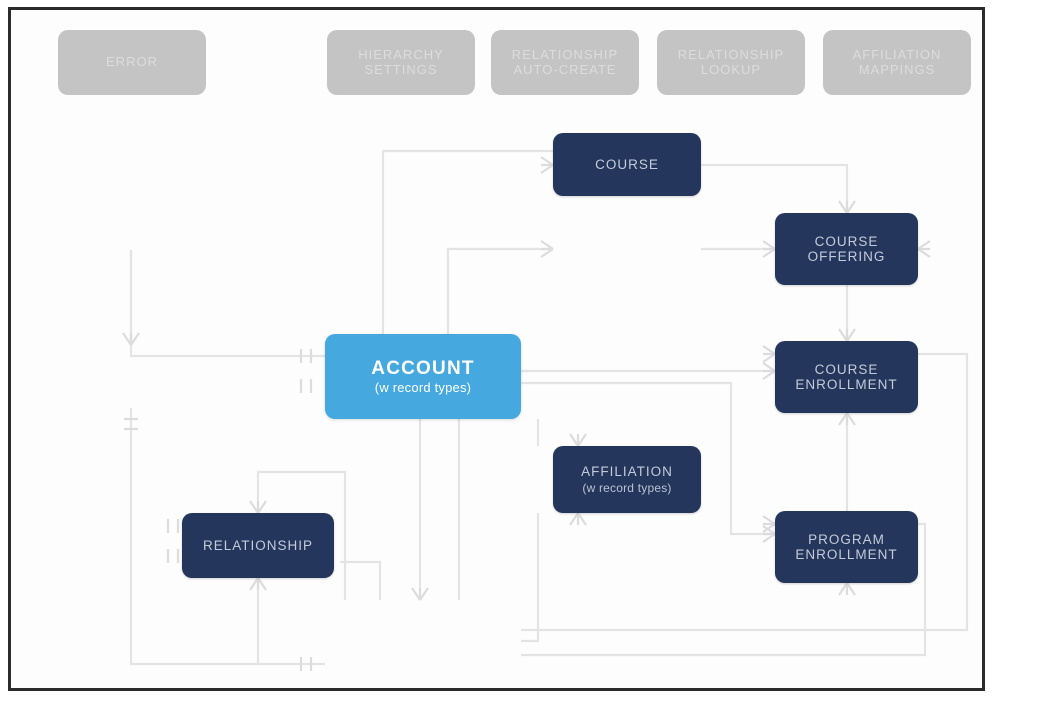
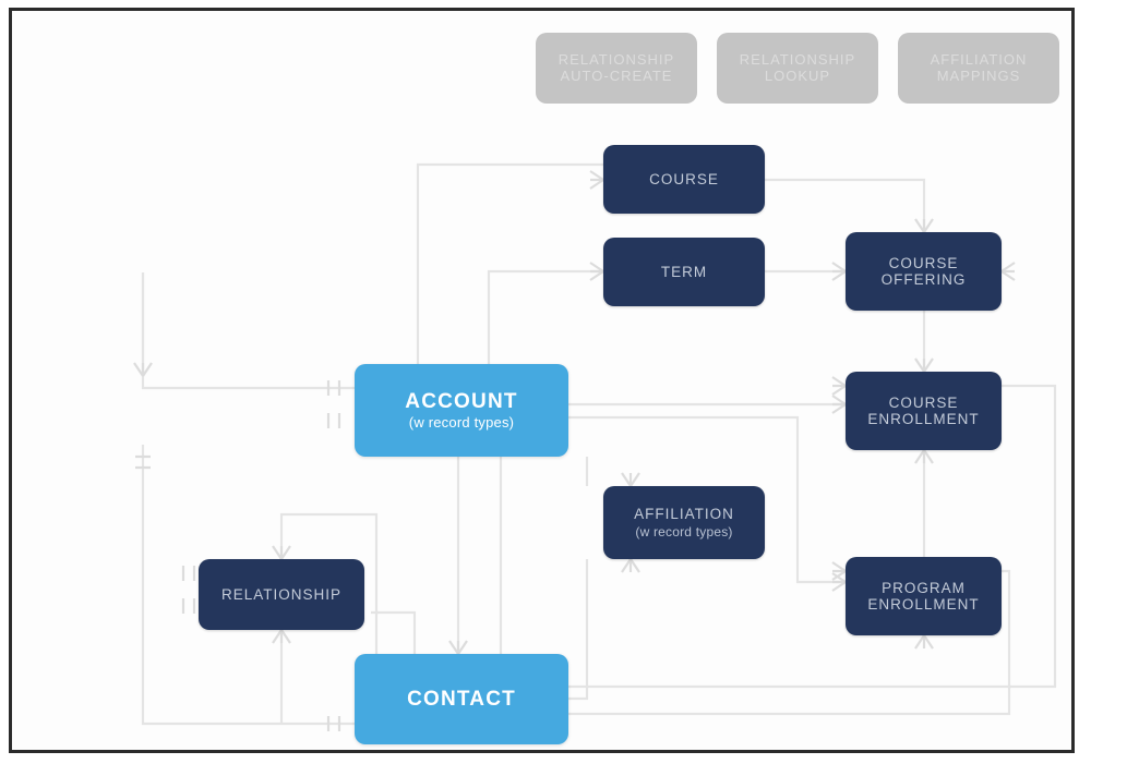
- ERROR
- HIERARCHY
- SETTINGS
  RELATIONSHIP
  AUTO-CREATE
  RELATIONSHIP
  LOOKUP
  AFFILIATION
  MAPPINGS
  COURSE
+ TERM
  COURSE
  OFFERING
  ACCOUNT
  (w record types)
  COURSE
  ENROLLMENT
  AFFILIATION
  (w record types)
  PROGRAM
  ENROLLMENT
  RELATIONSHIP
+ CONTACT
